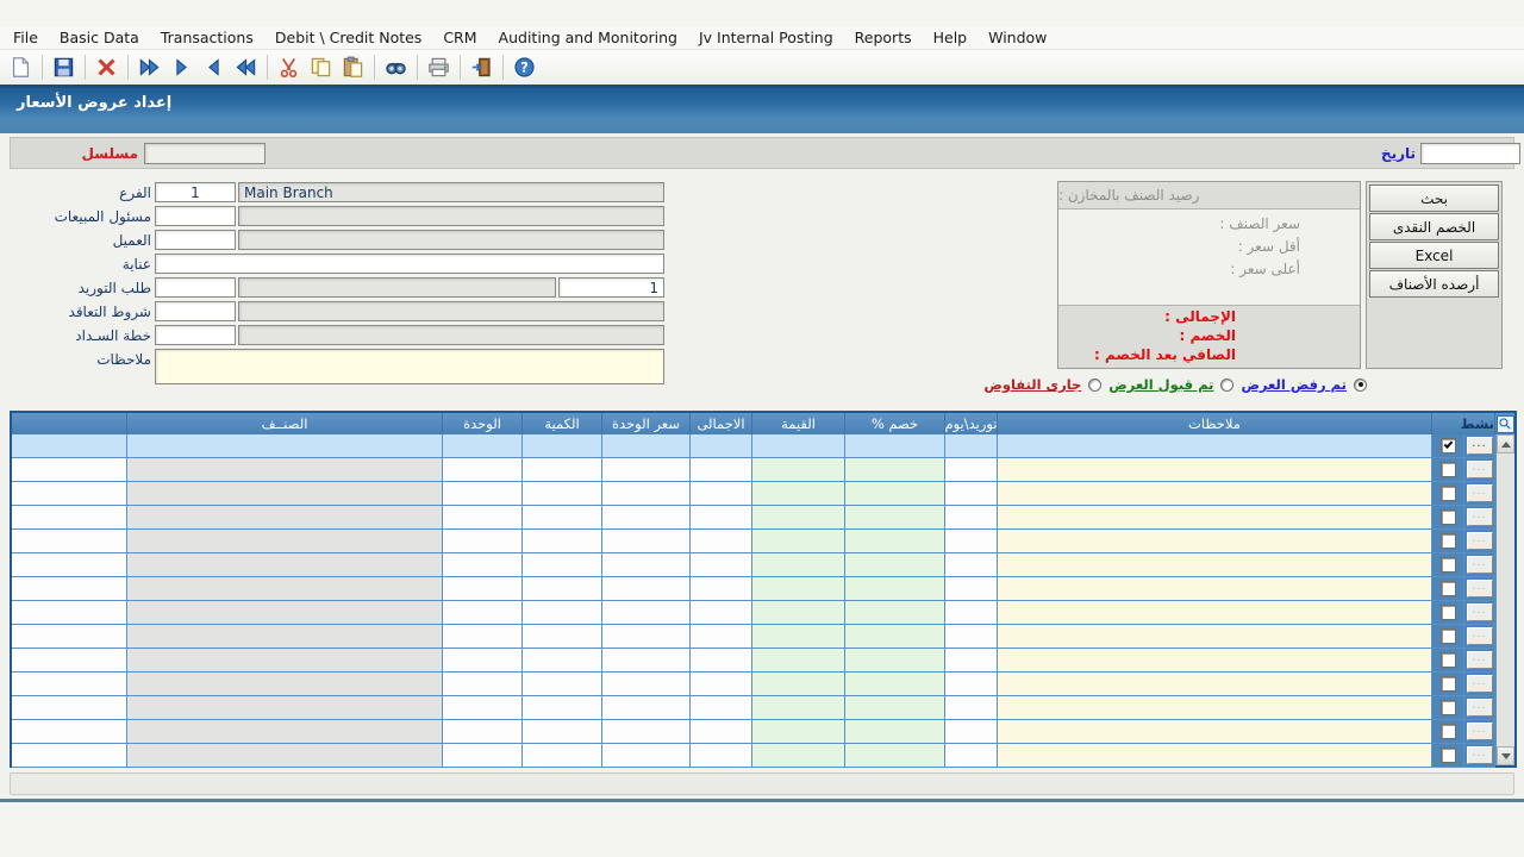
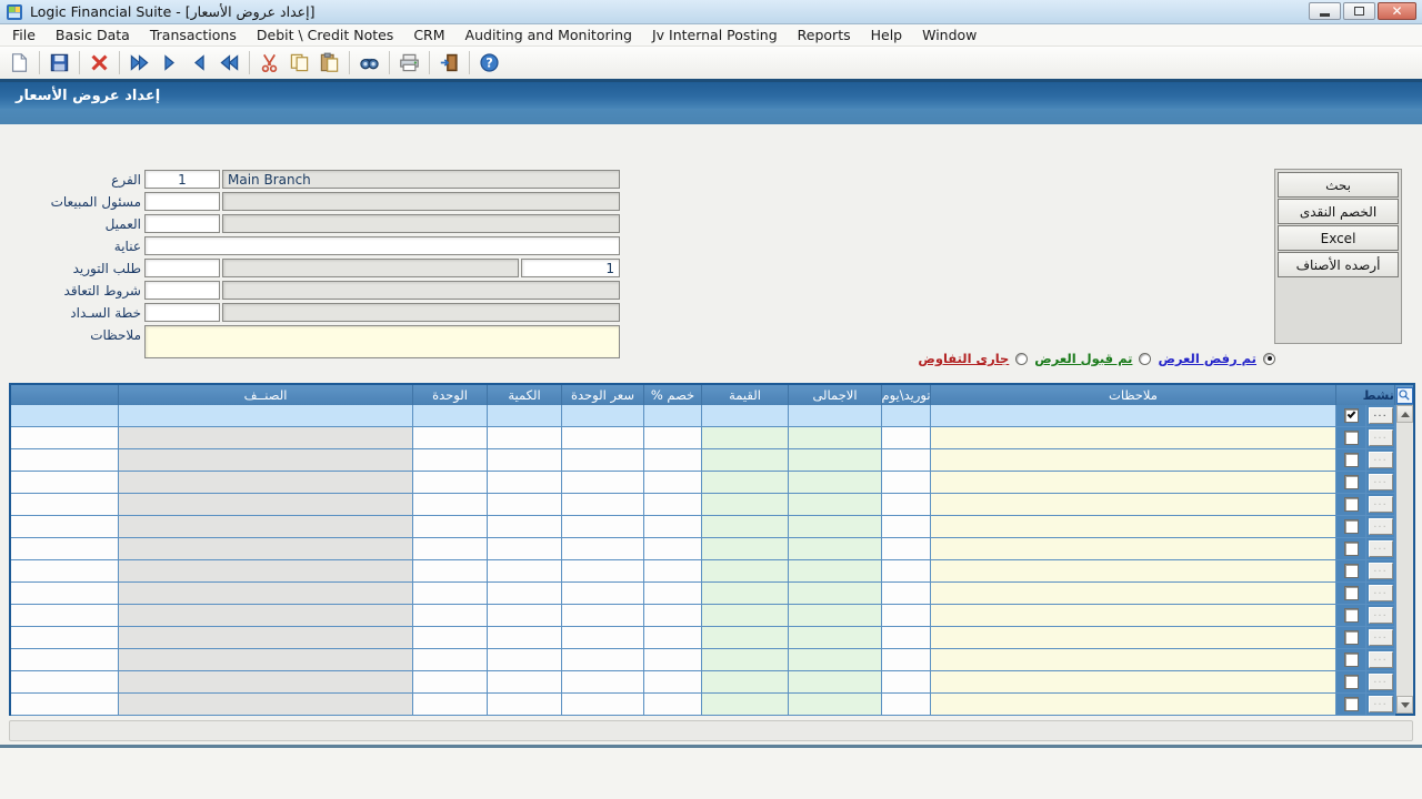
+ Logic Financial Suite - [إعداد عروض الأسعار]
+ ✕
  File
  Basic Data
  Transactions
  Debit \ Credit Notes
  CRM
  Auditing and Monitoring
  Jv Internal Posting
  Reports
  Help
  Window
  ?
  إعداد عروض الأسعار
- مسلسل
- تاريخ
  الفرع
  1
  Main Branch
  مسئول المبيعات
  العميل
  عناية
  طلب التوريد
  1
  شروط التعاقد
  خطة السـداد
  ملاحظات
- رصيد الصنف بالمخازن :
- سعر الصنف :
- أقل سعر :
- أعلى سعر :
- الإجمالى :
- الخصم :
- الصافي بعد الخصم :
  بحث
  الخصم النقدى
  Excel
  أرصده الأصناف
  جارى التفاوض
  تم قبول العرض
  تم رفض العرض
  الصنــف
  الوحدة
  الكمية
  سعر الوحدة
- الاجمالى
+ خصم %
  القيمة
- خصم %
+ الاجمالى
  توريد\يوم
  ملاحظات
  نشط
  ...
  ...
  ...
  ...
  ...
  ...
  ...
  ...
  ...
  ...
  ...
  ...
  ...
  ...
